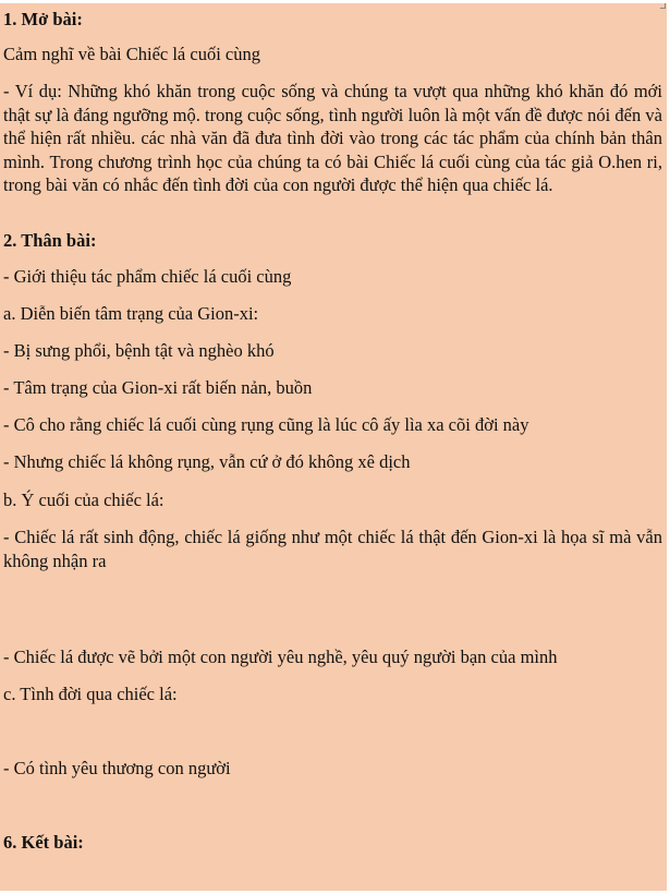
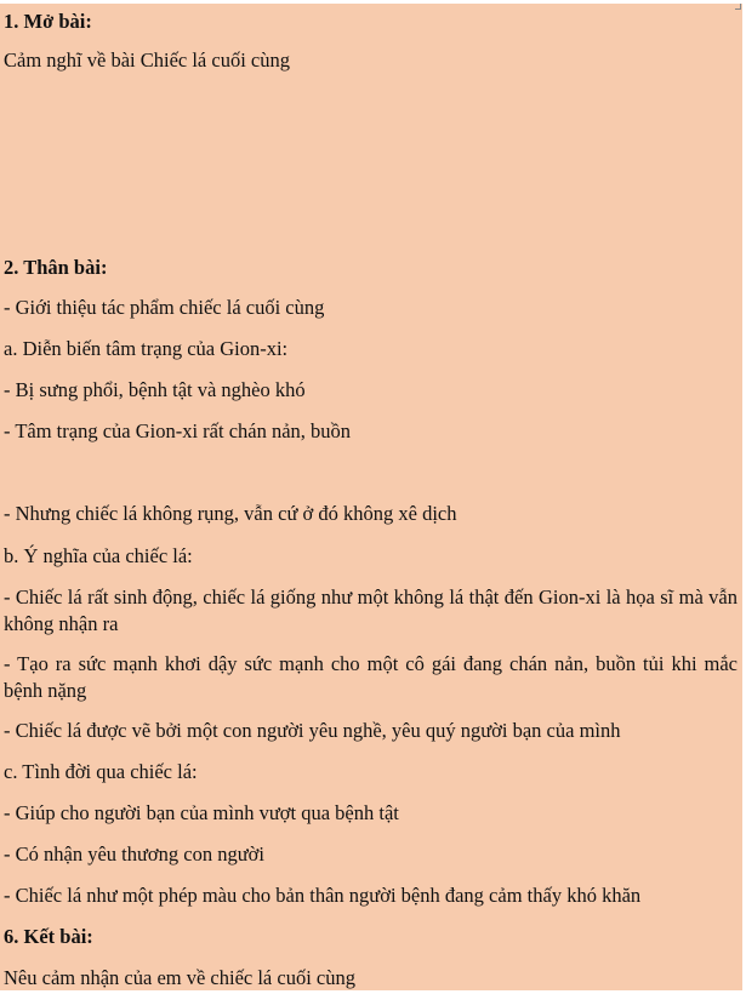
  1. Mở bài:
  Cảm nghĩ về bài Chiếc lá cuối cùng
- - Ví dụ: Những khó khăn trong cuộc sống và chúng ta vượt qua những khó khăn đó mới thật sự là đáng ngưỡng mộ. trong cuộc sống, tình người luôn là một vấn đề được nói đến và thể hiện rất nhiều. các nhà văn đã đưa tình đời vào trong các tác phẩm của chính bản thân mình. Trong chương trình học của chúng ta có bài Chiếc lá cuối cùng của tác giả O.hen ri, trong bài văn có nhắc đến tình đời của con người được thể hiện qua chiếc lá.
  2. Thân bài:
  - Giới thiệu tác phẩm chiếc lá cuối cùng
  a. Diễn biến tâm trạng của Gion-xi:
  - Bị sưng phổi, bệnh tật và nghèo khó
- - Tâm trạng của Gion-xi rất biến nản, buồn
+ - Tâm trạng của Gion-xi rất chán nản, buồn
- - Cô cho rằng chiếc lá cuối cùng rụng cũng là lúc cô ấy lìa xa cõi đời này
  - Nhưng chiếc lá không rụng, vẫn cứ ở đó không xê dịch
- b. Ý cuối của chiếc lá:
+ b. Ý nghĩa của chiếc lá:
- - Chiếc lá rất sinh động, chiếc lá giống như một chiếc lá thật đến Gion-xi là họa sĩ mà vẫn không nhận ra
+ - Chiếc lá rất sinh động, chiếc lá giống như một không lá thật đến Gion-xi là họa sĩ mà vẫn không nhận ra
+ - Tạo ra sức mạnh khơi dậy sức mạnh cho một cô gái đang chán nản, buồn tủi khi mắc bệnh nặng
  - Chiếc lá được vẽ bởi một con người yêu nghề, yêu quý người bạn của mình
  c. Tình đời qua chiếc lá:
+ - Giúp cho người bạn của mình vượt qua bệnh tật
- - Có tình yêu thương con người
+ - Có nhận yêu thương con người
+ - Chiếc lá như một phép màu cho bản thân người bệnh đang cảm thấy khó khăn
  6. Kết bài:
+ Nêu cảm nhận của em về chiếc lá cuối cùng
